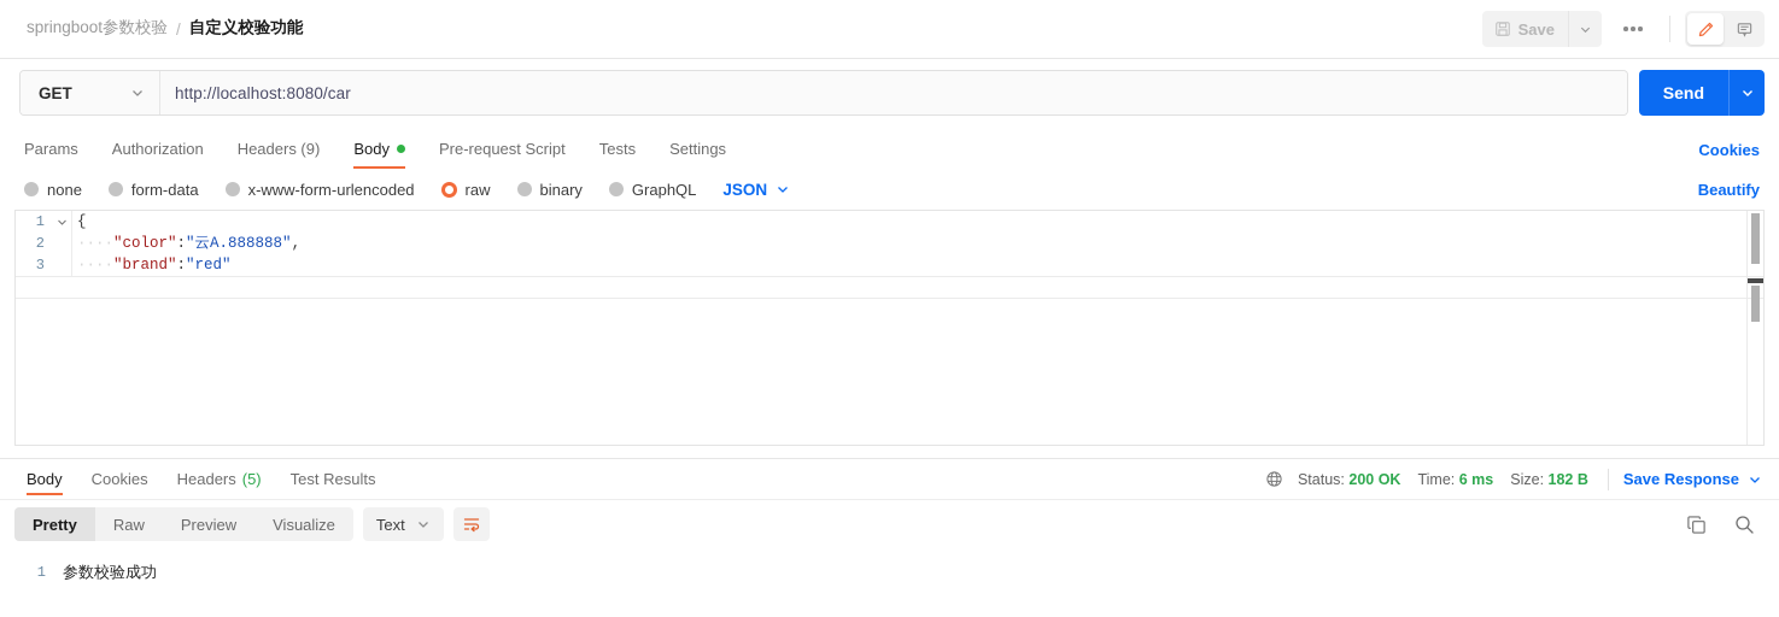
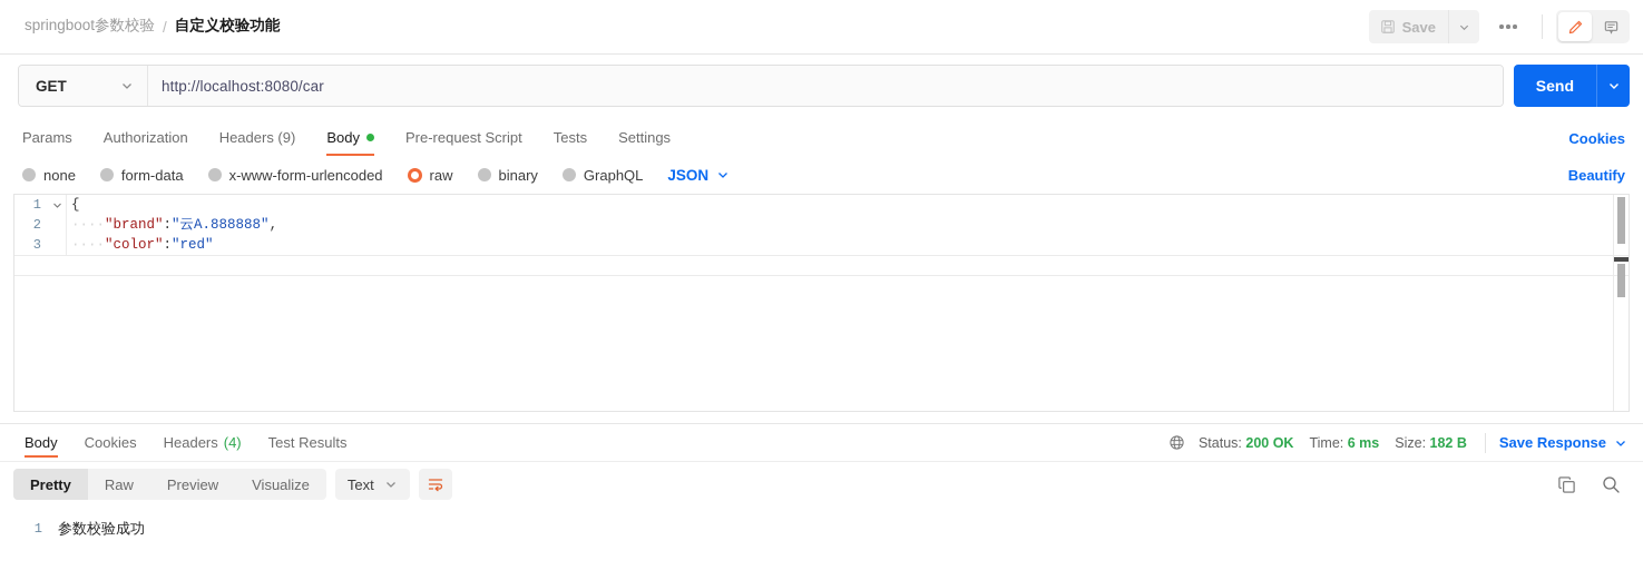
  springboot参数校验
  /
  自定义校验功能
  Save
  GET
  http://localhost:8080/car
  Send
  Params
  Authorization
  Headers (9)
  Body
  Pre-request Script
  Tests
  Settings
  Cookies
  none
  form-data
  x-www-form-urlencoded
  raw
  binary
  GraphQL
  JSON
  Beautify
  1
  {
  2
- ····"color":"云A.888888",
+ ····"brand":"云A.888888",
  3
- ····"brand":"red"
+ ····"color":"red"
  Body
  Cookies
  Headers
- (5)
+ (4)
  Test Results
  Status: 200 OK
  Time: 6 ms
  Size: 182 B
  Save Response
  Pretty
  Raw
  Preview
  Visualize
  Text
  1
  参数校验成功
